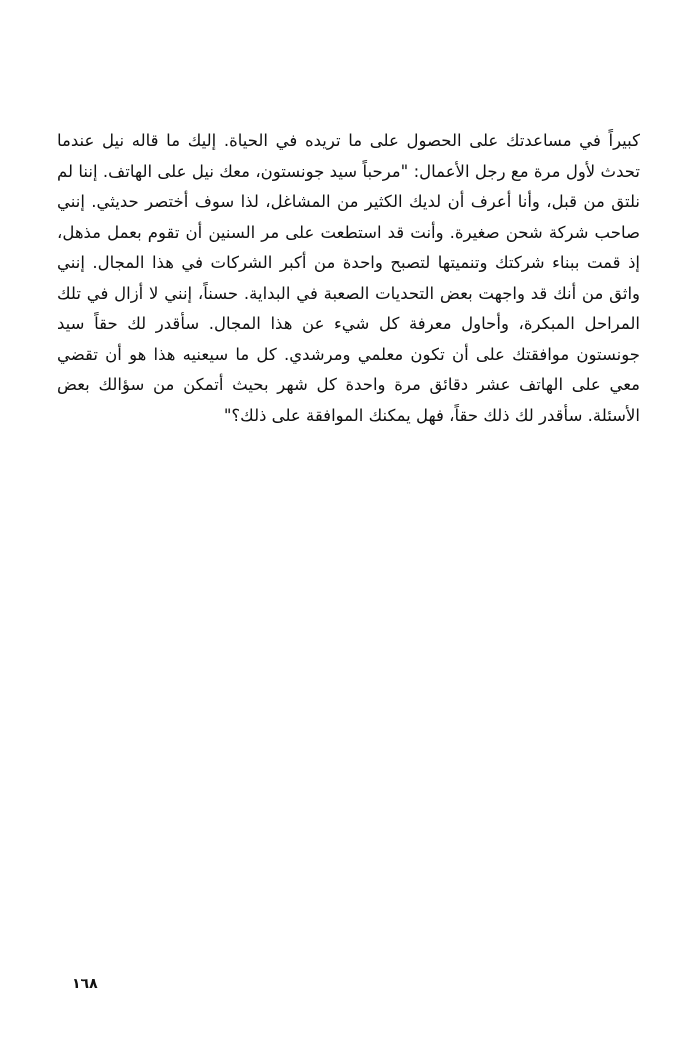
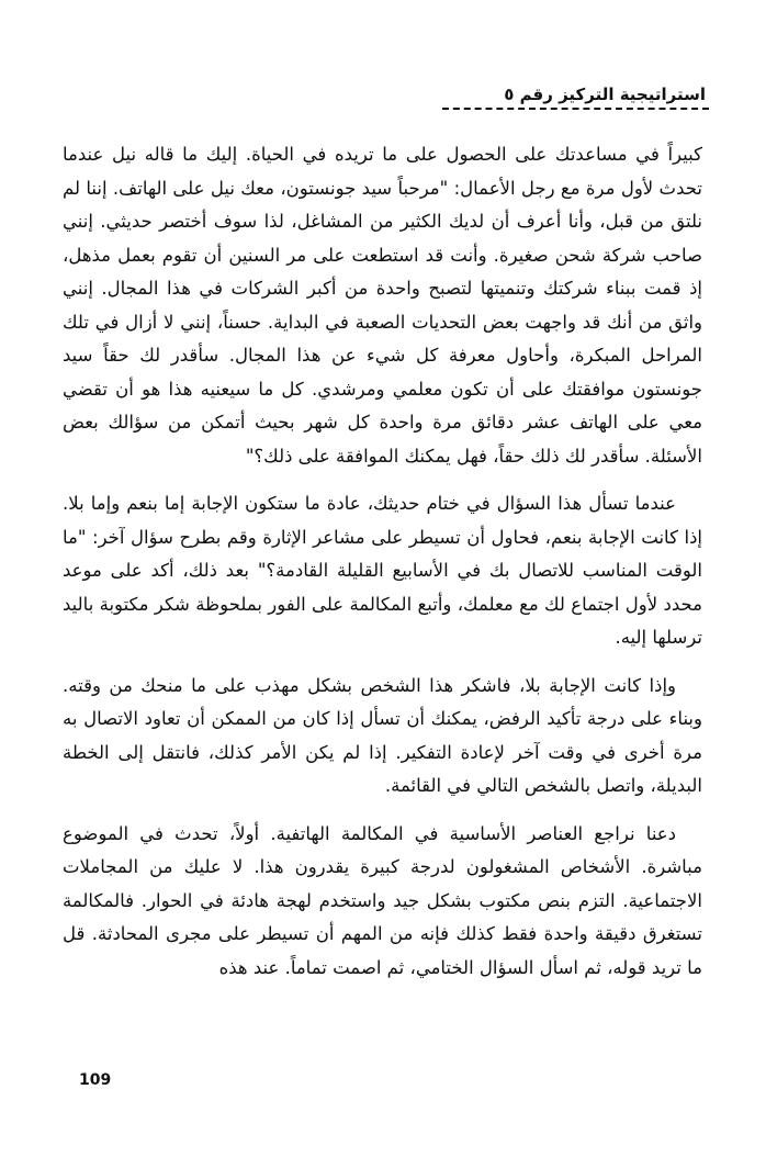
+ استراتيجية التركيز رقم ٥
  كبيراً في مساعدتك على الحصول على ما تريده في الحياة. إليك ما قاله نيل عندما تحدث لأول مرة مع رجل الأعمال: "مرحباً سيد جونستون، معك نيل على الهاتف. إننا لم نلتق من قبل، وأنا أعرف أن لديك الكثير من المشاغل، لذا سوف أختصر حديثي. إنني صاحب شركة شحن صغيرة. وأنت قد استطعت على مر السنين أن تقوم بعمل مذهل، إذ قمت ببناء شركتك وتنميتها لتصبح واحدة من أكبر الشركات في هذا المجال. إنني واثق من أنك قد واجهت بعض التحديات الصعبة في البداية. حسناً، إنني لا أزال في تلك المراحل المبكرة، وأحاول معرفة كل شيء عن هذا المجال. سأقدر لك حقاً سيد جونستون موافقتك على أن تكون معلمي ومرشدي. كل ما سيعنيه هذا هو أن تقضي معي على الهاتف عشر دقائق مرة واحدة كل شهر بحيث أتمكن من سؤالك بعض الأسئلة. سأقدر لك ذلك حقاً، فهل يمكنك الموافقة على ذلك؟"
+ عندما تسأل هذا السؤال في ختام حديثك، عادة ما ستكون الإجابة إما بنعم وإما بلا. إذا كانت الإجابة بنعم، فحاول أن تسيطر على مشاعر الإثارة وقم بطرح سؤال آخر: "ما الوقت المناسب للاتصال بك في الأسابيع القليلة القادمة؟" بعد ذلك، أكد على موعد محدد لأول اجتماع لك مع معلمك، وأتبع المكالمة على الفور بملحوظة شكر مكتوبة باليد ترسلها إليه.
+ وإذا كانت الإجابة بلا، فاشكر هذا الشخص بشكل مهذب على ما منحك من وقته. وبناء على درجة تأكيد الرفض، يمكنك أن تسأل إذا كان من الممكن أن تعاود الاتصال به مرة أخرى في وقت آخر لإعادة التفكير. إذا لم يكن الأمر كذلك، فانتقل إلى الخطة البديلة، واتصل بالشخص التالي في القائمة.
+ دعنا نراجع العناصر الأساسية في المكالمة الهاتفية. أولاً، تحدث في الموضوع مباشرة. الأشخاص المشغولون لدرجة كبيرة يقدرون هذا. لا عليك من المجاملات الاجتماعية. التزم بنص مكتوب بشكل جيد واستخدم لهجة هادئة في الحوار. فالمكالمة تستغرق دقيقة واحدة فقط كذلك فإنه من المهم أن تسيطر على مجرى المحادثة. قل ما تريد قوله، ثم اسأل السؤال الختامي، ثم اصمت تماماً. عند هذه
- ١٦٨
+ 109
